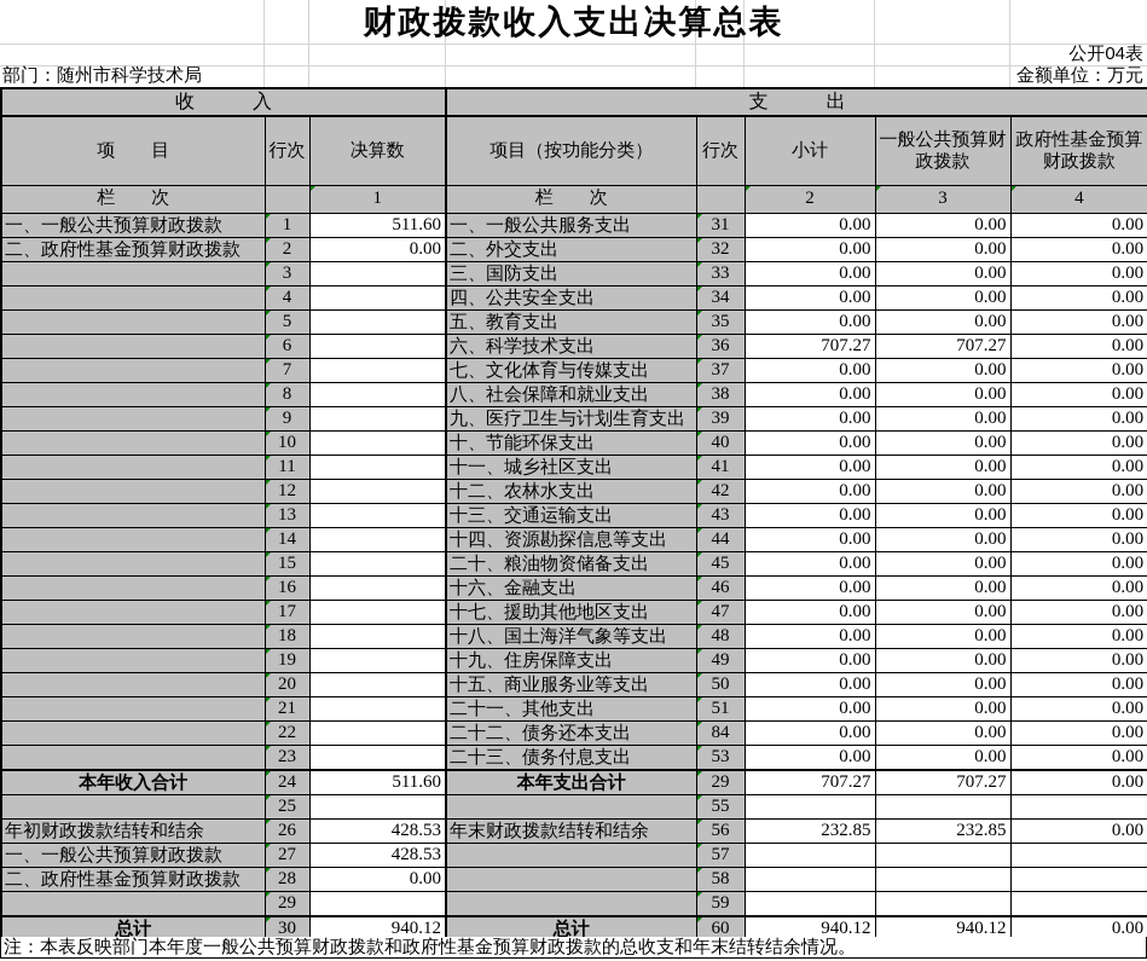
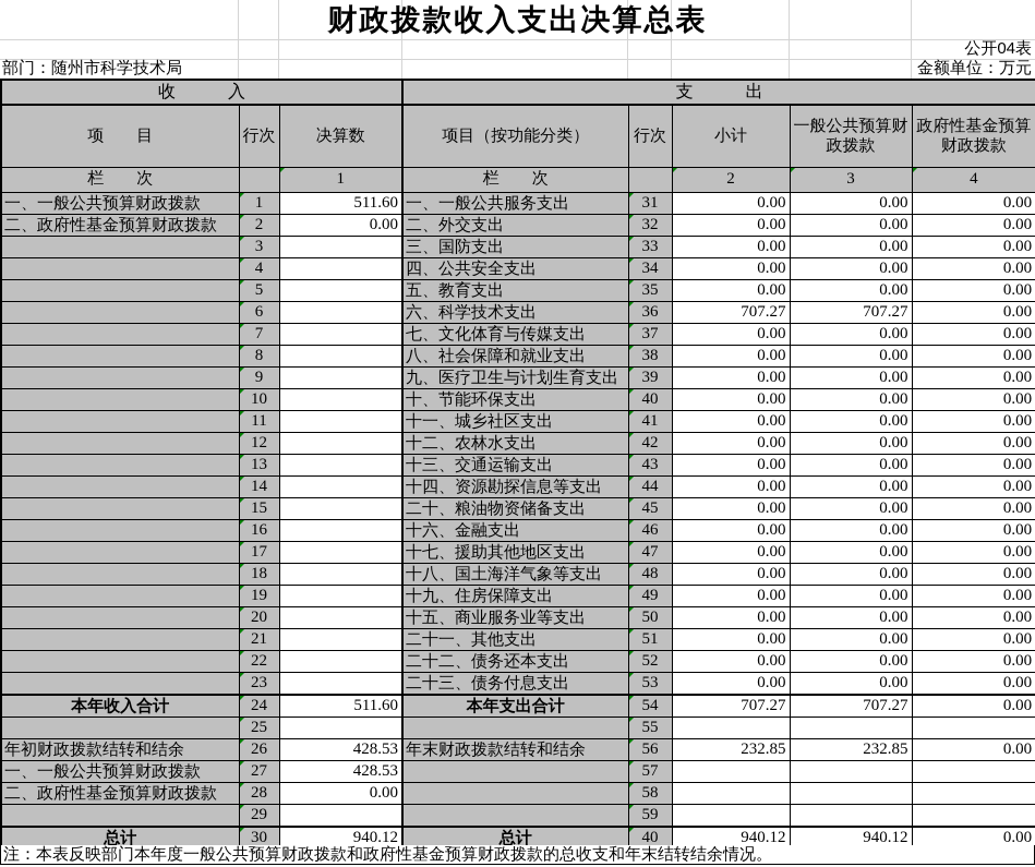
  财政拨款收入支出决算总表
  公开04表
  部门：随州市科学技术局
  金额单位：万元
  收 入	支 出
  项 目	行次	决算数	项目（按功能分类）	行次	小计	一般公共预算财政拨款	政府性基金预算财政拨款
  栏 次		1	栏 次		2	3	4
  一、一般公共预算财政拨款	1	511.60	一、一般公共服务支出	31	0.00	0.00	0.00
  二、政府性基金预算财政拨款	2	0.00	二、外交支出	32	0.00	0.00	0.00
  	3		三、国防支出	33	0.00	0.00	0.00
  	4		四、公共安全支出	34	0.00	0.00	0.00
  	5		五、教育支出	35	0.00	0.00	0.00
  	6		六、科学技术支出	36	707.27	707.27	0.00
  	7		七、文化体育与传媒支出	37	0.00	0.00	0.00
  	8		八、社会保障和就业支出	38	0.00	0.00	0.00
  	9		九、医疗卫生与计划生育支出	39	0.00	0.00	0.00
  	10		十、节能环保支出	40	0.00	0.00	0.00
  	11		十一、城乡社区支出	41	0.00	0.00	0.00
  	12		十二、农林水支出	42	0.00	0.00	0.00
  	13		十三、交通运输支出	43	0.00	0.00	0.00
  	14		十四、资源勘探信息等支出	44	0.00	0.00	0.00
  	15		二十、粮油物资储备支出	45	0.00	0.00	0.00
  	16		十六、金融支出	46	0.00	0.00	0.00
  	17		十七、援助其他地区支出	47	0.00	0.00	0.00
  	18		十八、国土海洋气象等支出	48	0.00	0.00	0.00
  	19		十九、住房保障支出	49	0.00	0.00	0.00
  	20		十五、商业服务业等支出	50	0.00	0.00	0.00
  	21		二十一、其他支出	51	0.00	0.00	0.00
- 	22		二十二、债务还本支出	84	0.00	0.00	0.00
+ 	22		二十二、债务还本支出	52	0.00	0.00	0.00
  	23		二十三、债务付息支出	53	0.00	0.00	0.00
- 本年收入合计	24	511.60	本年支出合计	29	707.27	707.27	0.00
+ 本年收入合计	24	511.60	本年支出合计	54	707.27	707.27	0.00
  	25			55
  年初财政拨款结转和结余	26	428.53	年末财政拨款结转和结余	56	232.85	232.85	0.00
  一、一般公共预算财政拨款	27	428.53		57
  二、政府性基金预算财政拨款	28	0.00		58
  	29			59
- 总计	30	940.12	总计	60	940.12	940.12	0.00
+ 总计	30	940.12	总计	40	940.12	940.12	0.00
  注：本表反映部门本年度一般公共预算财政拨款和政府性基金预算财政拨款的总收支和年末结转结余情况。
